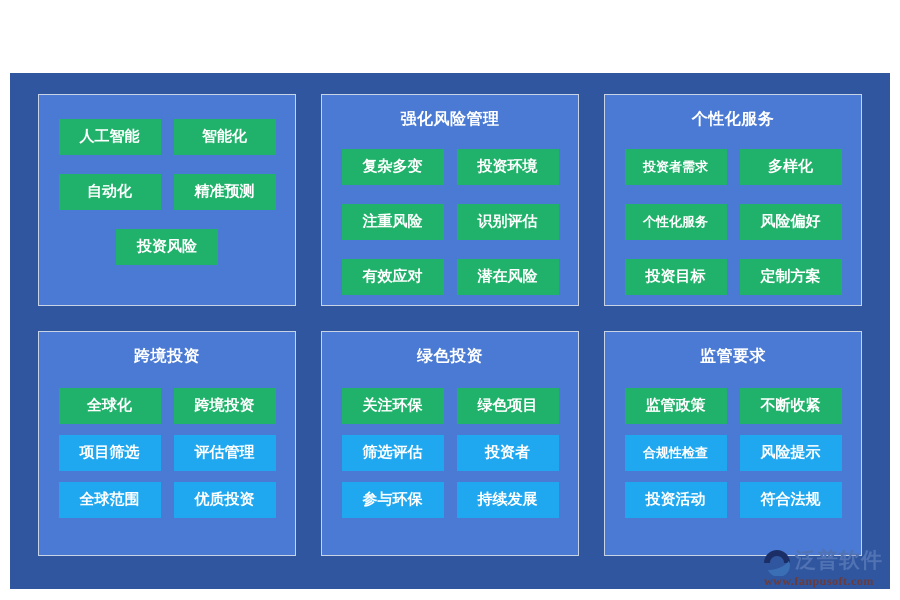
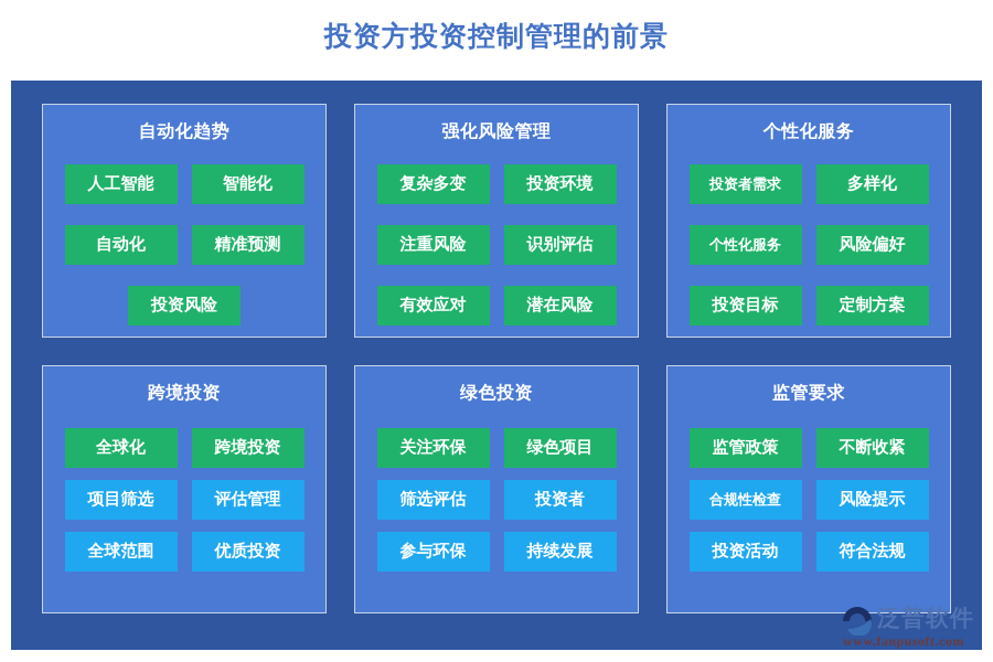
+ 投资方投资控制管理的前景
+ 自动化趋势
  人工智能
  智能化
  自动化
  精准预测
  投资风险
  强化风险管理
  复杂多变
  投资环境
  注重风险
  识别评估
  有效应对
  潜在风险
  个性化服务
  投资者需求
  多样化
  个性化服务
  风险偏好
  投资目标
  定制方案
  跨境投资
  全球化
  跨境投资
  项目筛选
  评估管理
  全球范围
  优质投资
  绿色投资
  关注环保
  绿色项目
  筛选评估
  投资者
  参与环保
  持续发展
  监管要求
  监管政策
  不断收紧
  合规性检查
  风险提示
  投资活动
  符合法规
  泛普软件
  www.fanpusoft.com
